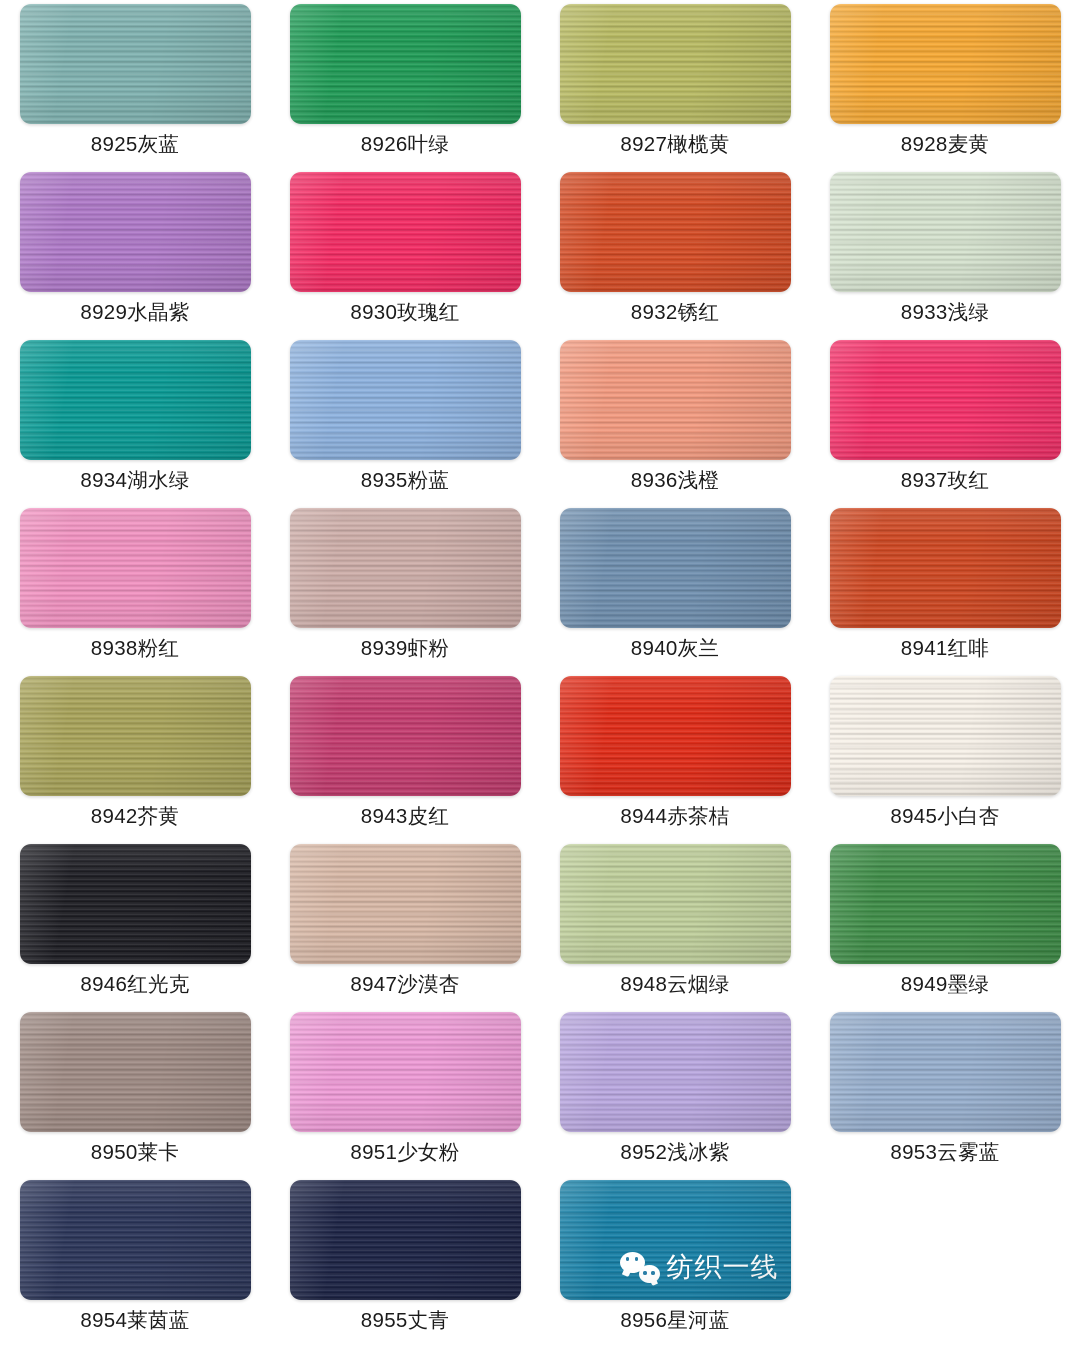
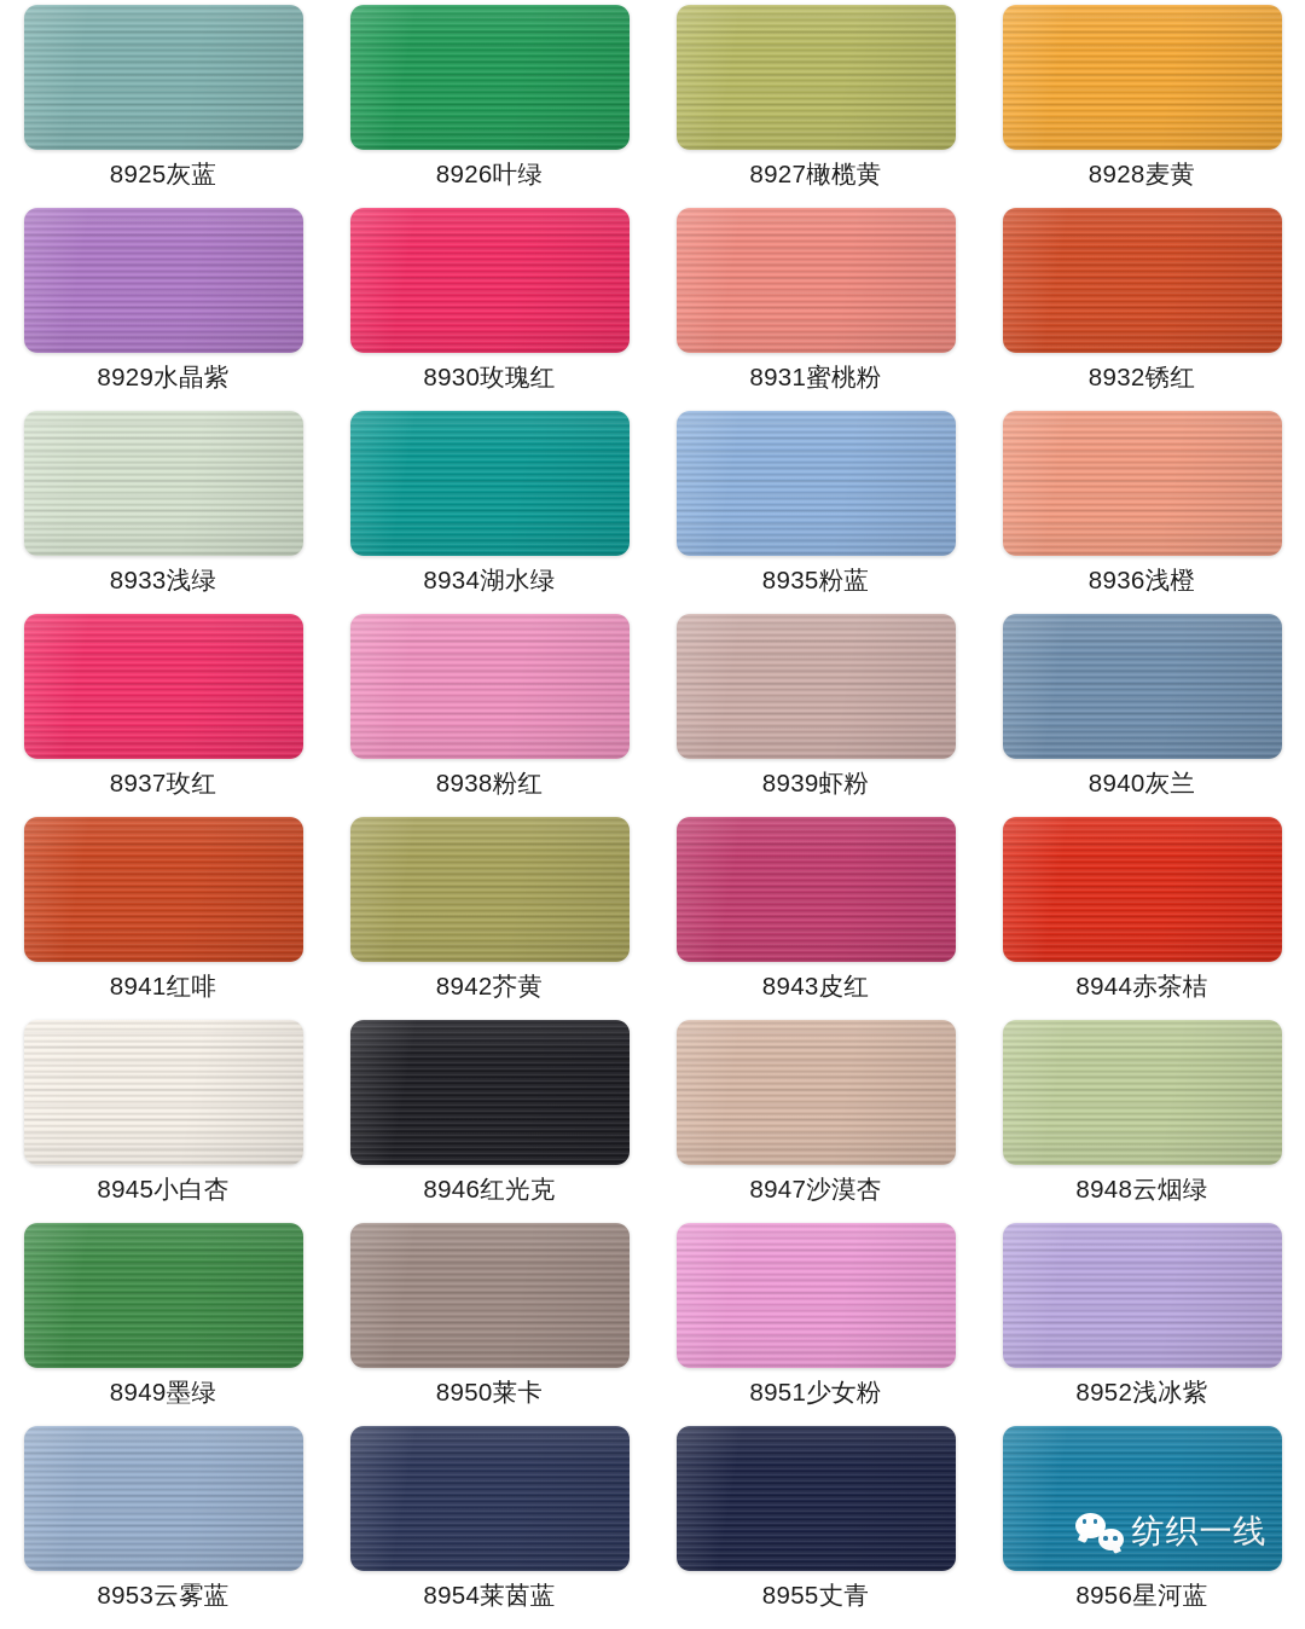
  8925灰蓝
  8926叶绿
  8927橄榄黄
  8928麦黄
  8929水晶紫
  8930玫瑰红
+ 8931蜜桃粉
  8932锈红
  8933浅绿
  8934湖水绿
  8935粉蓝
  8936浅橙
  8937玫红
  8938粉红
  8939虾粉
  8940灰兰
  8941红啡
  8942芥黄
  8943皮红
  8944赤茶桔
  8945小白杏
  8946红光克
  8947沙漠杏
  8948云烟绿
  8949墨绿
  8950莱卡
  8951少女粉
  8952浅冰紫
  8953云雾蓝
  8954莱茵蓝
  8955丈青
  8956星河蓝
